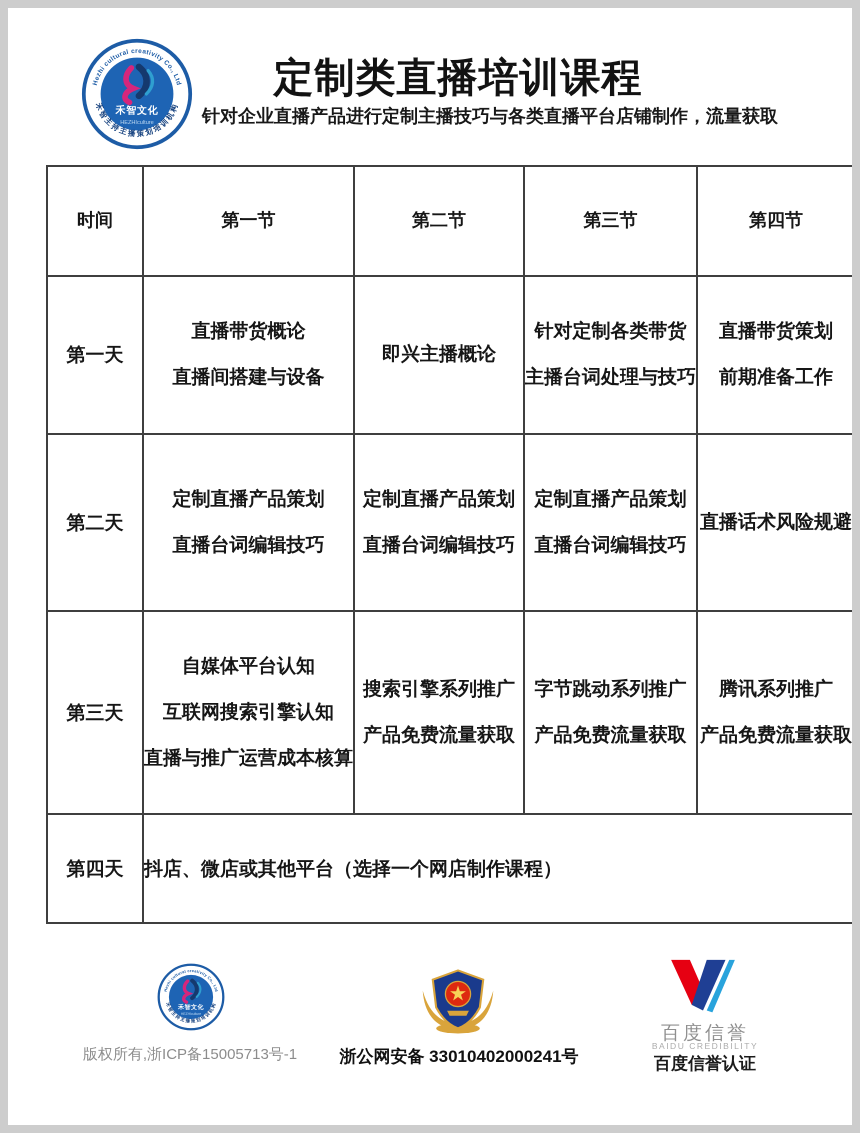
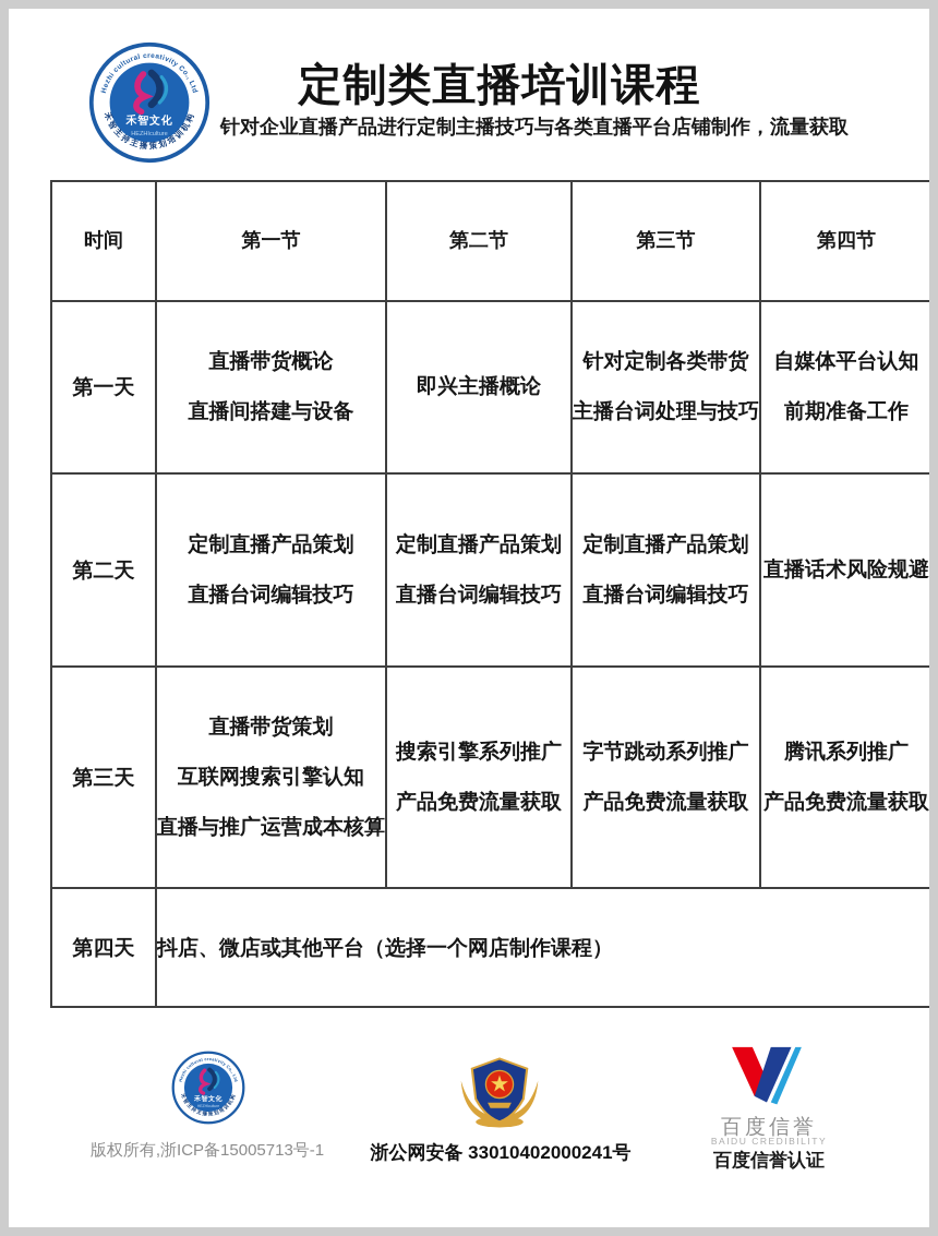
  定制类直播培训课程
  针对企业直播产品进行定制主播技巧与各类直播平台店铺制作，流量获取
  时间	第一节	第二节	第三节	第四节
- 第一天	直播带货概论 直播间搭建与设备	即兴主播概论	针对定制各类带货 主播台词处理与技巧	直播带货策划 前期准备工作
+ 第一天	直播带货概论 直播间搭建与设备	即兴主播概论	针对定制各类带货 主播台词处理与技巧	自媒体平台认知 前期准备工作
  第二天	定制直播产品策划 直播台词编辑技巧	定制直播产品策划 直播台词编辑技巧	定制直播产品策划 直播台词编辑技巧	直播话术风险规避
- 第三天	自媒体平台认知 互联网搜索引擎认知 直播与推广运营成本核算	搜索引擎系列推广 产品免费流量获取	字节跳动系列推广 产品免费流量获取	腾讯系列推广 产品免费流量获取
+ 第三天	直播带货策划 互联网搜索引擎认知 直播与推广运营成本核算	搜索引擎系列推广 产品免费流量获取	字节跳动系列推广 产品免费流量获取	腾讯系列推广 产品免费流量获取
  第四天	抖店、微店或其他平台（选择一个网店制作课程）
  版权所有,浙ICP备15005713号-1
  浙公网安备 33010402000241号
  百度信誉
  BAIDU CREDIBILITY
  百度信誉认证
